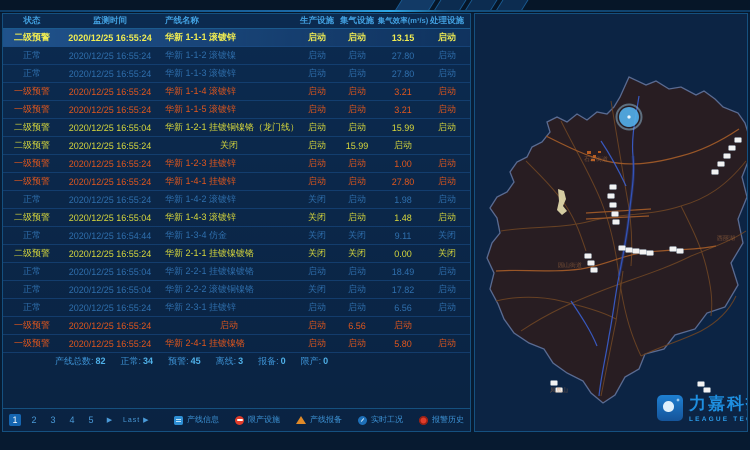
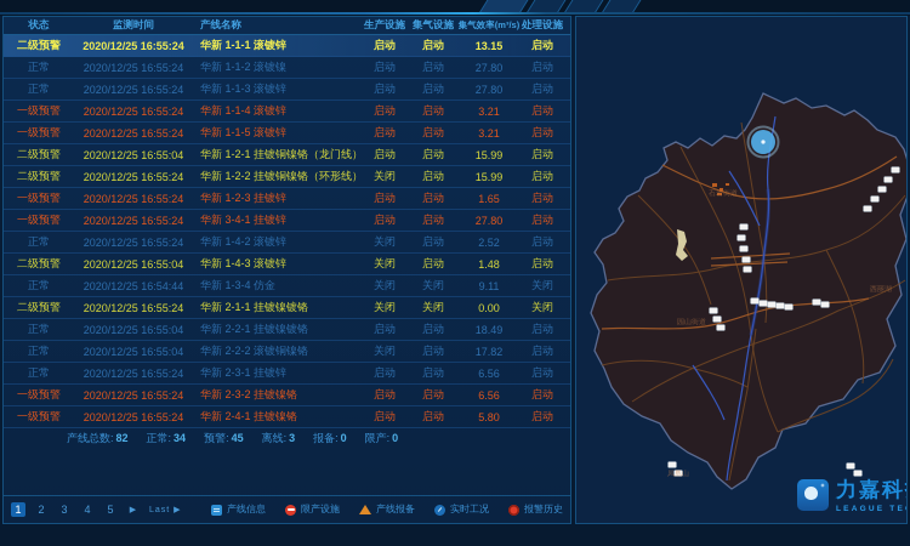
  状态
  监测时间
  产线名称
  生产设施
  集气设施
  集气效率(m³/s)
  处理设施
  二级预警
  2020/12/25 16:55:24
  华新 1-1-1 滚镀锌
  启动
  启动
  13.15
  启动
  正常
  2020/12/25 16:55:24
  华新 1-1-2 滚镀镍
  启动
  启动
  27.80
  启动
  正常
  2020/12/25 16:55:24
  华新 1-1-3 滚镀锌
  启动
  启动
  27.80
  启动
  一级预警
  2020/12/25 16:55:24
  华新 1-1-4 滚镀锌
  启动
  启动
  3.21
  启动
  一级预警
  2020/12/25 16:55:24
  华新 1-1-5 滚镀锌
  启动
  启动
  3.21
  启动
  二级预警
  2020/12/25 16:55:04
  华新 1-2-1 挂镀铜镍铬（龙门线）
  启动
  启动
  15.99
  启动
  二级预警
  2020/12/25 16:55:24
+ 华新 1-2-2 挂镀铜镍铬（环形线）
  关闭
  启动
  15.99
  启动
  一级预警
  2020/12/25 16:55:24
  华新 1-2-3 挂镀锌
  启动
  启动
- 1.00
+ 1.65
  启动
  一级预警
  2020/12/25 16:55:24
- 华新 1-4-1 挂镀锌
+ 华新 3-4-1 挂镀锌
  启动
  启动
  27.80
  启动
  正常
  2020/12/25 16:55:24
  华新 1-4-2 滚镀锌
  关闭
  启动
- 1.98
+ 2.52
  启动
  二级预警
  2020/12/25 16:55:04
  华新 1-4-3 滚镀锌
  关闭
  启动
  1.48
  启动
  正常
  2020/12/25 16:54:44
  华新 1-3-4 仿金
  关闭
  关闭
  9.11
  关闭
  二级预警
  2020/12/25 16:55:24
  华新 2-1-1 挂镀镍镀铬
  关闭
  关闭
  0.00
  关闭
  正常
  2020/12/25 16:55:04
  华新 2-2-1 挂镀镍镀铬
  启动
  启动
  18.49
  启动
  正常
  2020/12/25 16:55:04
  华新 2-2-2 滚镀铜镍铬
  关闭
  启动
  17.82
  启动
  正常
  2020/12/25 16:55:24
  华新 2-3-1 挂镀锌
  启动
  启动
  6.56
  启动
  一级预警
  2020/12/25 16:55:24
+ 华新 2-3-2 挂镀镍铬
  启动
  启动
  6.56
  启动
  一级预警
  2020/12/25 16:55:24
  华新 2-4-1 挂镀镍铬
  启动
  启动
  5.80
  启动
  产线总数: 82
  正常: 34
  预警: 45
  离线: 3
  报备: 0
  限产: 0
  1
  2
  3
  4
  5
  产线信息
  限产设施
  产线报备
  实时工况
  报警历史
  力嘉科
